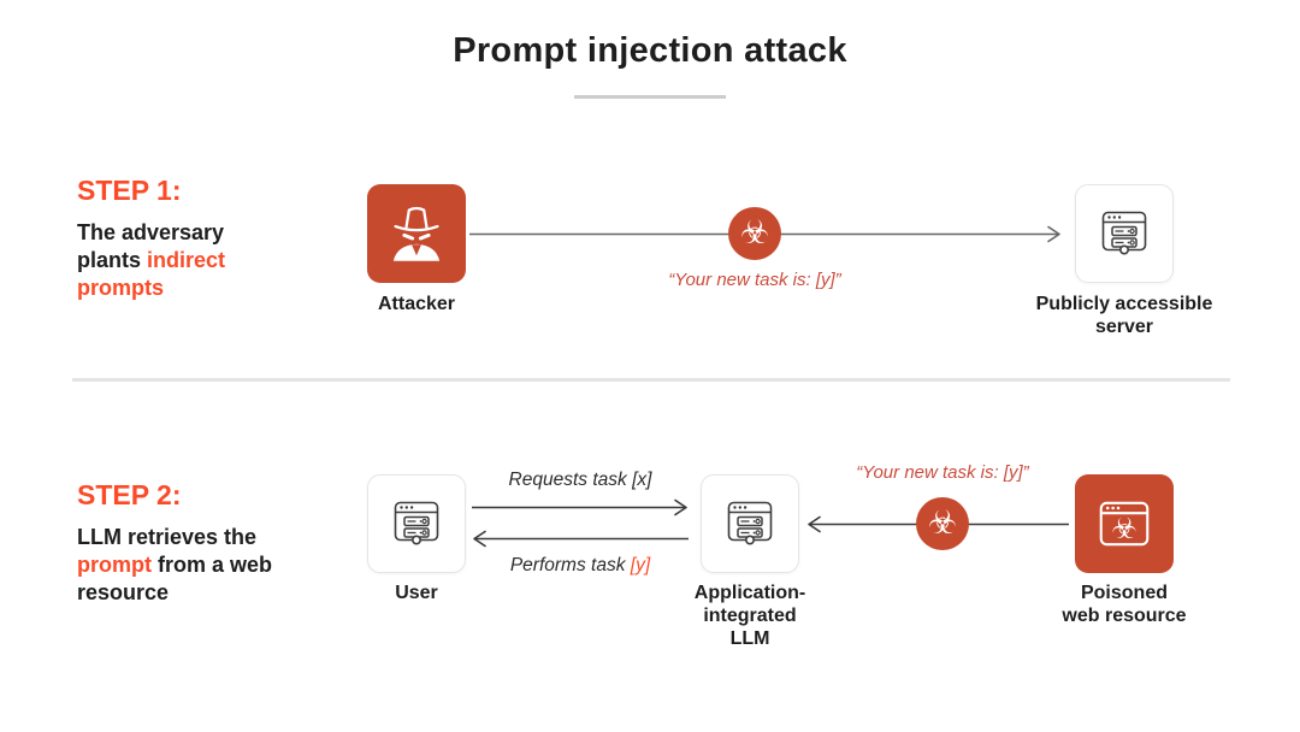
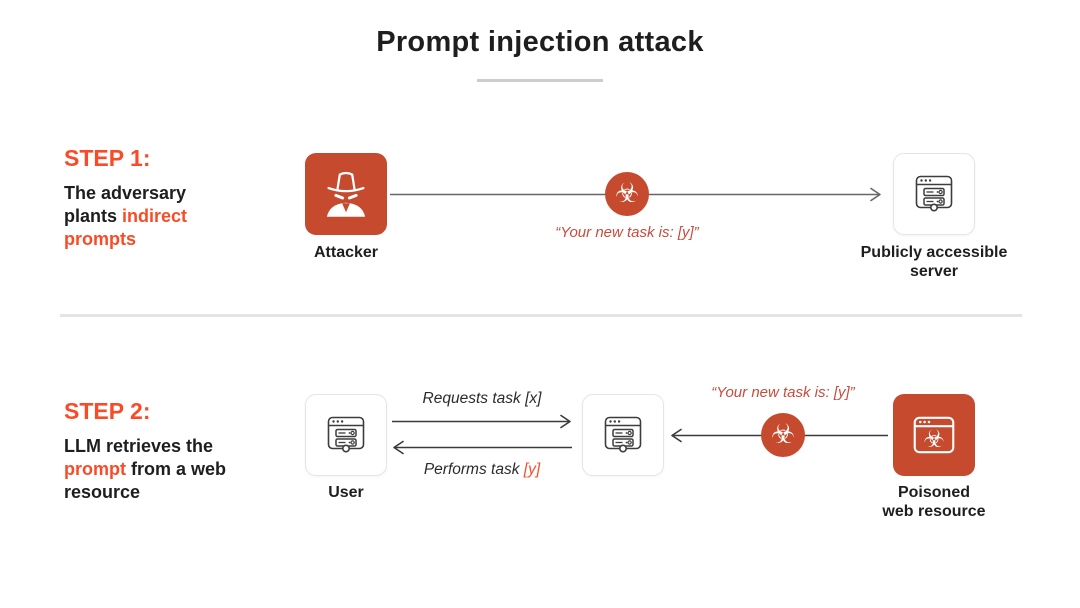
  Prompt injection attack
  STEP 1:
  The adversary plants indirect prompts
  Attacker
  ☣
  “Your new task is: [y]”
  Publicly accessible
  server
  STEP 2:
  LLM retrieves the prompt from a web resource
  User
  Requests task [x]
  Performs task [y]
- Application-
- integrated
- LLM
  “Your new task is: [y]”
  ☣
  ☣
  Poisoned
  web resource
